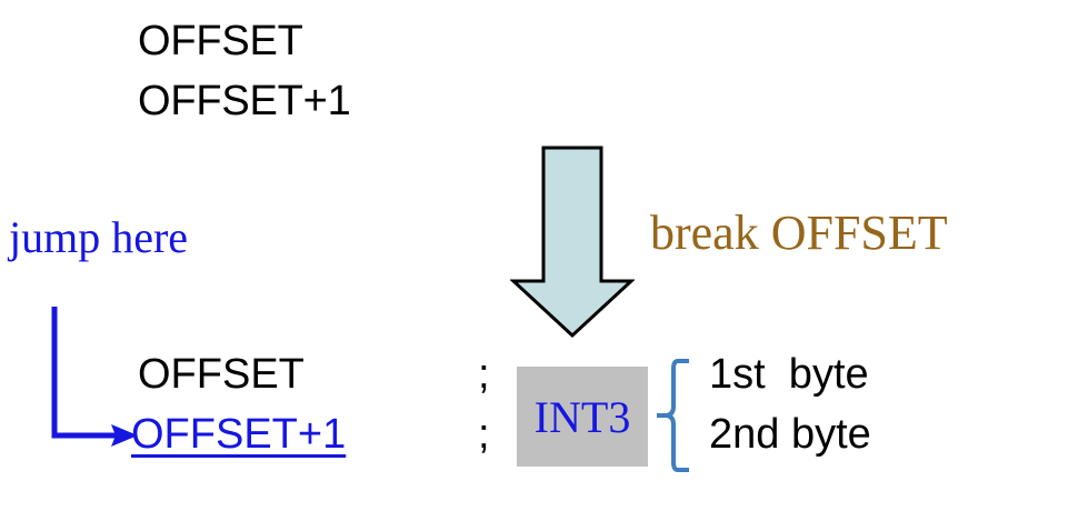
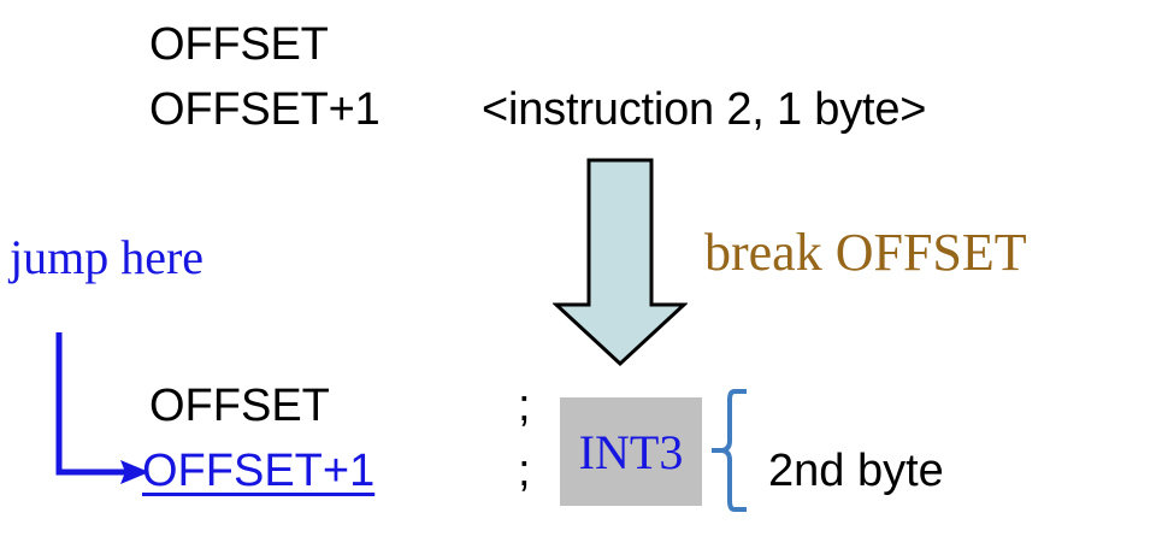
  OFFSET
  OFFSET+1
+ <instruction 2, 1 byte>
  jump here
  break OFFSET
  OFFSET
  ;
  OFFSET+1
  ;
  INT3
- 1st byte
  2nd byte
